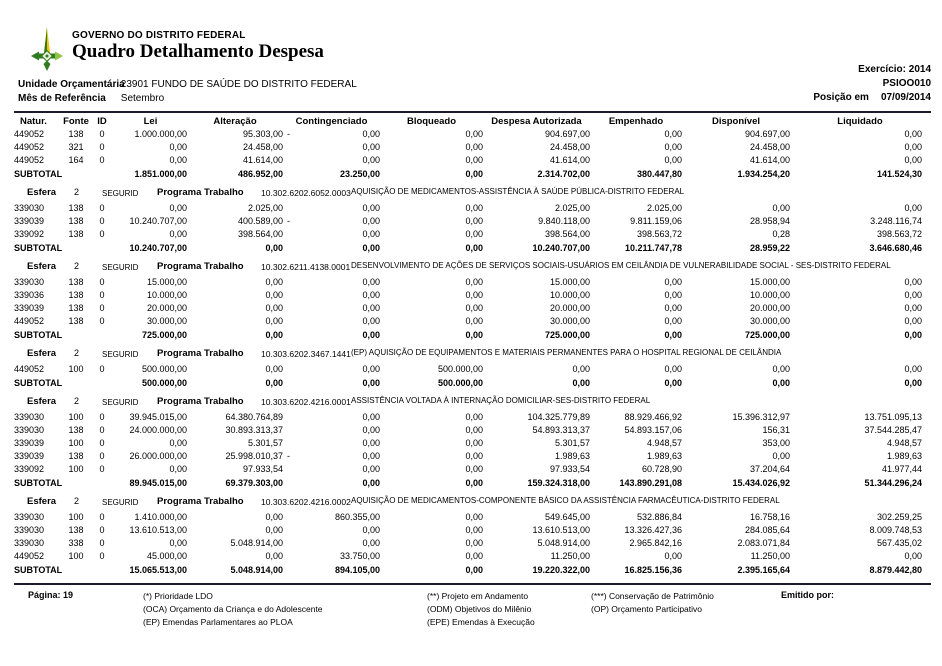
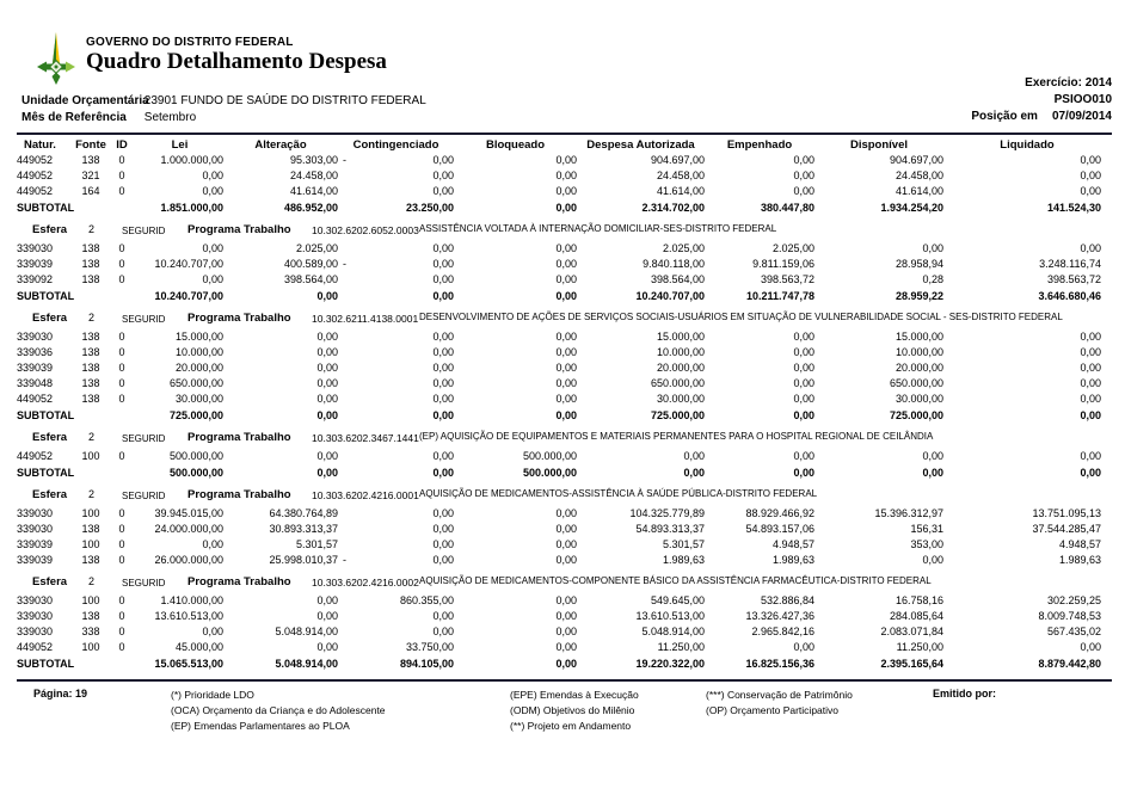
  GOVERNO DO DISTRITO FEDERAL
  Quadro Detalhamento Despesa
  Exercício: 2014
  PSIOO010
  Posição em
  07/09/2014
  Unidade Orçamentári 23901 FUNDO DE SAÚDE DO DISTRITO FEDERAL
  Mês de Referência Setembro
  Natur.	Fonte	ID	Lei	Alteração	Contingenciado	Bloqueado	Despesa Autorizada	Empenhado	Disponível	Liquidado
  449052	138	0	1.000.000,00	95.303,00 -	0,00	0,00	904.697,00	0,00	904.697,00	0,00
  449052	321	0	0,00	24.458,00	0,00	0,00	24.458,00	0,00	24.458,00	0,00
  449052	164	0	0,00	41.614,00	0,00	0,00	41.614,00	0,00	41.614,00	0,00
  SUBTOTAL	1.851.000,00	486.952,00	23.250,00	0,00	2.314.702,00	380.447,80	1.934.254,20	141.524,30
- Esfera 2 SEGURID Programa Trabalho 10.302.6202.6052.0003AQUISIÇÃO DE MEDICAMENTOS-ASSISTÊNCIA À SAÚDE PÚBLICA-DISTRITO FEDERAL
+ Esfera 2 SEGURID Programa Trabalho 10.302.6202.6052.0003ASSISTÊNCIA VOLTADA À INTERNAÇÃO DOMICILIAR-SES-DISTRITO FEDERAL
  339030	138	0	0,00	2.025,00	0,00	0,00	2.025,00	2.025,00	0,00	0,00
  339039	138	0	10.240.707,00	400.589,00 -	0,00	0,00	9.840.118,00	9.811.159,06	28.958,94	3.248.116,74
  339092	138	0	0,00	398.564,00	0,00	0,00	398.564,00	398.563,72	0,28	398.563,72
  SUBTOTAL	10.240.707,00	0,00	0,00	0,00	10.240.707,00	10.211.747,78	28.959,22	3.646.680,46
- Esfera 2 SEGURID Programa Trabalho 10.302.6211.4138.0001DESENVOLVIMENTO DE AÇÕES DE SERVIÇOS SOCIAIS-USUÁRIOS EM CEILÂNDIA DE VULNERABILIDADE SOCIAL - SES-DISTRITO FEDERAL
+ Esfera 2 SEGURID Programa Trabalho 10.302.6211.4138.0001DESENVOLVIMENTO DE AÇÕES DE SERVIÇOS SOCIAIS-USUÁRIOS EM SITUAÇÃO DE VULNERABILIDADE SOCIAL - SES-DISTRITO FEDERAL
  339030	138	0	15.000,00	0,00	0,00	0,00	15.000,00	0,00	15.000,00	0,00
  339036	138	0	10.000,00	0,00	0,00	0,00	10.000,00	0,00	10.000,00	0,00
  339039	138	0	20.000,00	0,00	0,00	0,00	20.000,00	0,00	20.000,00	0,00
+ 339048	138	0	650.000,00	0,00	0,00	0,00	650.000,00	0,00	650.000,00	0,00
  449052	138	0	30.000,00	0,00	0,00	0,00	30.000,00	0,00	30.000,00	0,00
  SUBTOTAL	725.000,00	0,00	0,00	0,00	725.000,00	0,00	725.000,00	0,00
  Esfera 2 SEGURID Programa Trabalho 10.303.6202.3467.1441(EP) AQUISIÇÃO DE EQUIPAMENTOS E MATERIAIS PERMANENTES PARA O HOSPITAL REGIONAL DE CEILÂNDIA
  449052	100	0	500.000,00	0,00	0,00	500.000,00	0,00	0,00	0,00	0,00
  SUBTOTAL	500.000,00	0,00	0,00	500.000,00	0,00	0,00	0,00	0,00
- Esfera 2 SEGURID Programa Trabalho 10.303.6202.4216.0001ASSISTÊNCIA VOLTADA À INTERNAÇÃO DOMICILIAR-SES-DISTRITO FEDERAL
+ Esfera 2 SEGURID Programa Trabalho 10.303.6202.4216.0001AQUISIÇÃO DE MEDICAMENTOS-ASSISTÊNCIA À SAÚDE PÚBLICA-DISTRITO FEDERAL
  339030	100	0	39.945.015,00	64.380.764,89	0,00	0,00	104.325.779,89	88.929.466,92	15.396.312,97	13.751.095,13
  339030	138	0	24.000.000,00	30.893.313,37	0,00	0,00	54.893.313,37	54.893.157,06	156,31	37.544.285,47
  339039	100	0	0,00	5.301,57	0,00	0,00	5.301,57	4.948,57	353,00	4.948,57
  339039	138	0	26.000.000,00	25.998.010,37 -	0,00	0,00	1.989,63	1.989,63	0,00	1.989,63
- 339092	100	0	0,00	97.933,54	0,00	0,00	97.933,54	60.728,90	37.204,64	41.977,44
- SUBTOTAL	89.945.015,00	69.379.303,00	0,00	0,00	159.324.318,00	143.890.291,08	15.434.026,92	51.344.296,24
  Esfera 2 SEGURID Programa Trabalho 10.303.6202.4216.0002AQUISIÇÃO DE MEDICAMENTOS-COMPONENTE BÁSICO DA ASSISTÊNCIA FARMACÊUTICA-DISTRITO FEDERAL
  339030	100	0	1.410.000,00	0,00	860.355,00	0,00	549.645,00	532.886,84	16.758,16	302.259,25
  339030	138	0	13.610.513,00	0,00	0,00	0,00	13.610.513,00	13.326.427,36	284.085,64	8.009.748,53
  339030	338	0	0,00	5.048.914,00	0,00	0,00	5.048.914,00	2.965.842,16	2.083.071,84	567.435,02
  449052	100	0	45.000,00	0,00	33.750,00	0,00	11.250,00	0,00	11.250,00	0,00
  SUBTOTAL	15.065.513,00	5.048.914,00	894.105,00	0,00	19.220.322,00	16.825.156,36	2.395.165,64	8.879.442,80
  Página: 19
  (*) Prioridade LDO
  (OCA) Orçamento da Criança e do Adolescente
  (EP) Emendas Parlamentares ao PLOA
- (**) Projeto em Andamento
+ (EPE) Emendas à Execução
  (ODM) Objetivos do Milênio
- (EPE) Emendas à Execução
+ (**) Projeto em Andamento
  (***) Conservação de Patrimônio
  (OP) Orçamento Participativo
  Emitido por:
